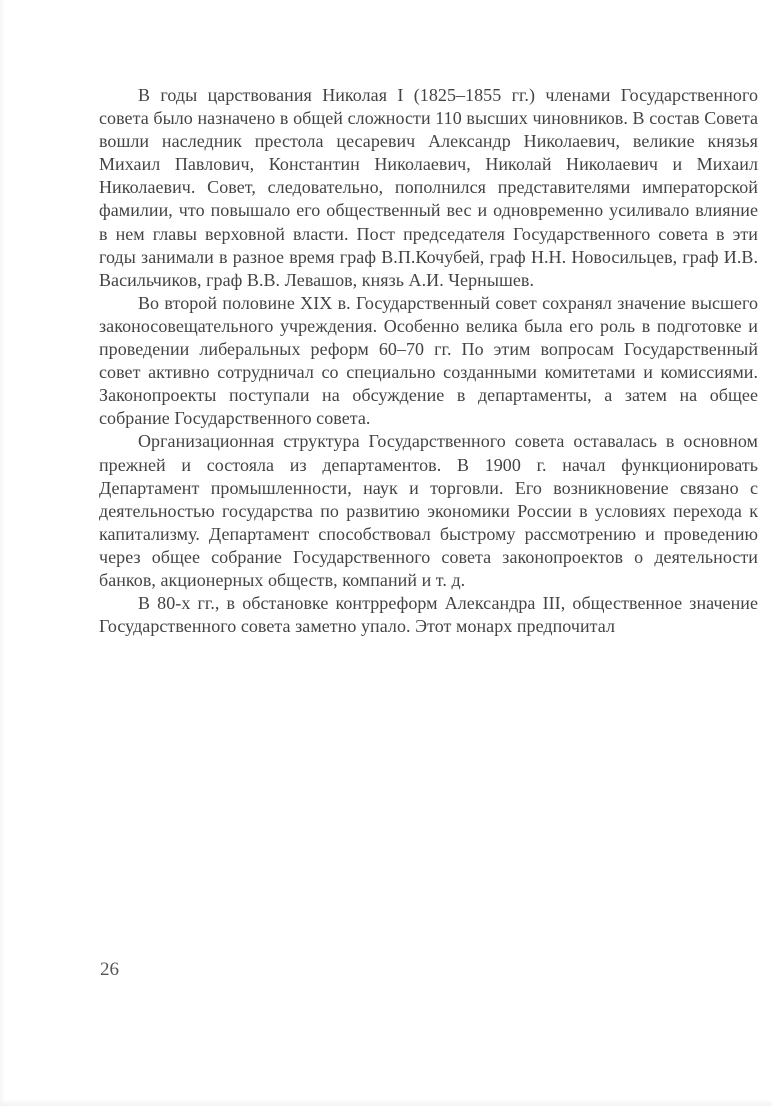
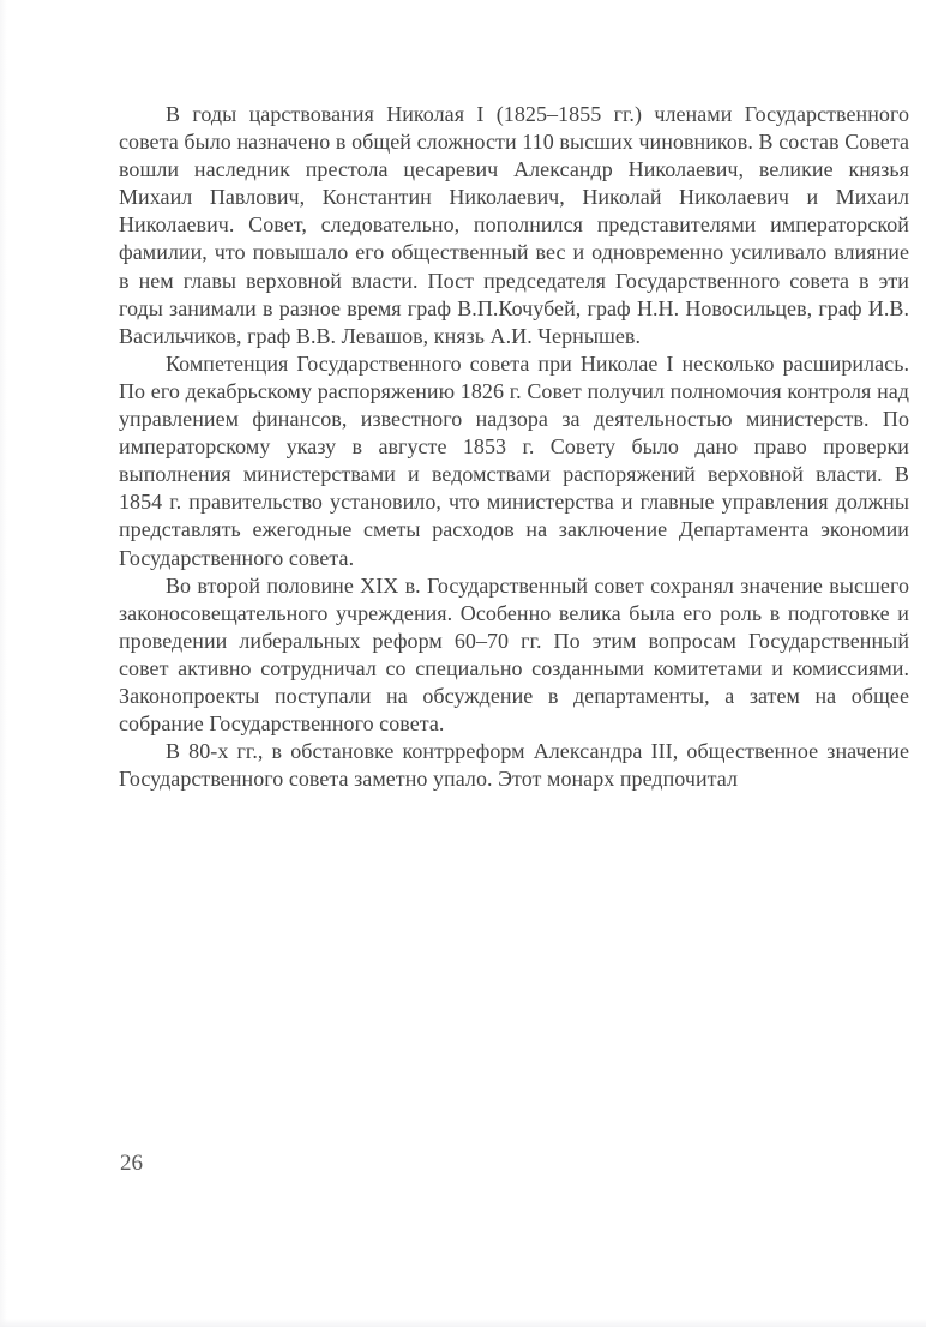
  В годы царствования Николая I (1825–1855 гг.) членами Государственного совета было назначено в общей сложности 110 высших чиновников. В состав Совета вошли наследник престола цесаревич Александр Николаевич, великие князья Михаил Павлович, Константин Николаевич, Николай Николаевич и Михаил Николаевич. Совет, следовательно, пополнился представителями императорской фамилии, что повышало его общественный вес и одновременно усиливало влияние в нем главы верховной власти. Пост председателя Государственного совета в эти годы занимали в разное время граф В.П.Кочубей, граф Н.Н. Новосильцев, граф И.В. Васильчиков, граф В.В. Левашов, князь А.И. Чернышев.
+ Компетенция Государственного совета при Николае I несколько расширилась. По его декабрьскому распоряжению 1826 г. Совет получил полномочия контроля над управлением финансов, известного надзора за деятельностью министерств. По императорскому указу в августе 1853 г. Совету было дано право проверки выполнения министерствами и ведомствами распоряжений верховной власти. В 1854 г. правительство установило, что министерства и главные управления должны представлять ежегодные сметы расходов на заключение Департамента экономии Государственного совета.
  Во второй половине XIX в. Государственный совет сохранял значение высшего законосовещательного учреждения. Особенно велика была его роль в подготовке и проведении либеральных реформ 60–70 гг. По этим вопросам Государственный совет активно сотрудничал со специально созданными комитетами и комиссиями. Законопроекты поступали на обсуждение в департаменты, а затем на общее собрание Государственного совета.
- Организационная структура Государственного совета оставалась в основном прежней и состояла из департаментов. В 1900 г. начал функционировать Департамент промышленности, наук и торговли. Его возникновение связано с деятельностью государства по развитию экономики России в условиях перехода к капитализму. Департамент способствовал быстрому рассмотрению и проведению через общее собрание Государственного совета законопроектов о деятельности банков, акционерных обществ, компаний и т. д.
  В 80-х гг., в обстановке контрреформ Александра III, общественное значение Государственного совета заметно упало. Этот монарх предпочитал
  26
